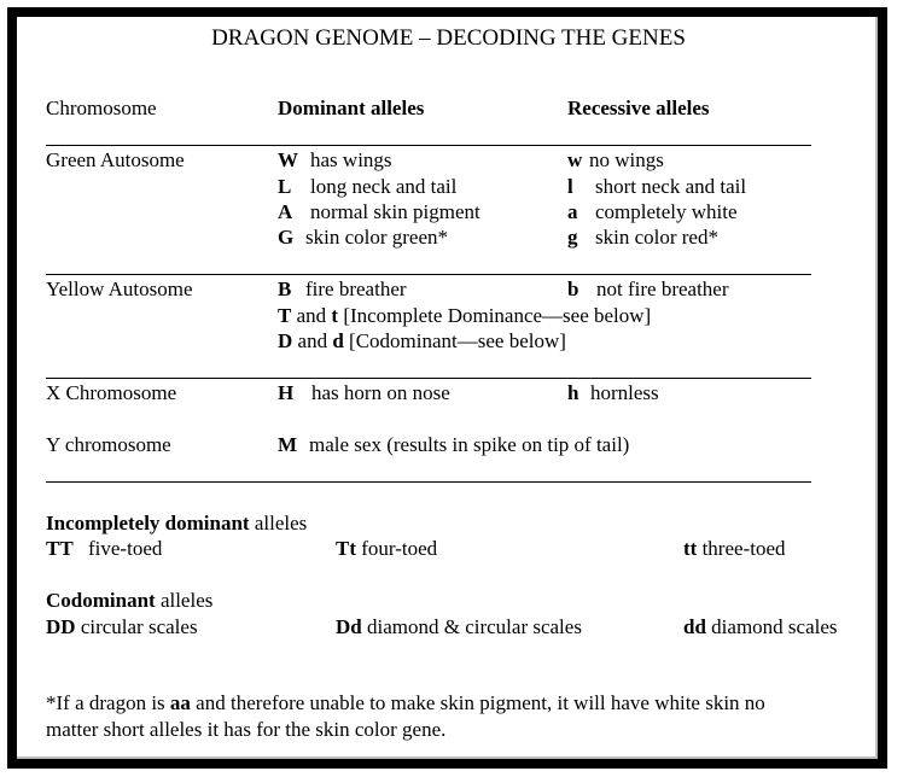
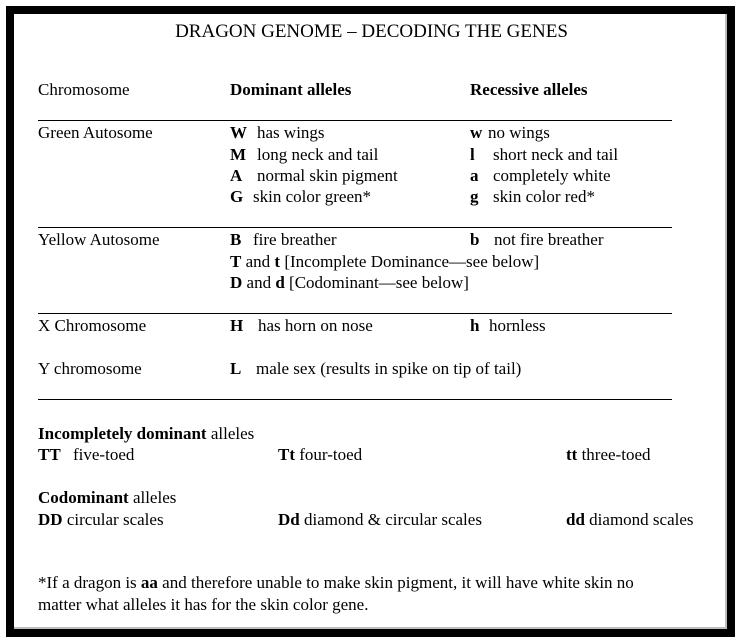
  DRAGON GENOME – DECODING THE GENES
  Chromosome
  Dominant alleles
  Recessive alleles
  Green Autosome
  W has wings
  w no wings
- L long neck and tail
+ M long neck and tail
  l short neck and tail
  A normal skin pigment
  a completely white
  G skin color green*
  g skin color red*
  Yellow Autosome
  B fire breather
  b not fire breather
  T and t [Incomplete Dominance—see below]
  D and d [Codominant—see below]
  X Chromosome
  H has horn on nose
  h hornless
  Y chromosome
- M male sex (results in spike on tip of tail)
+ L male sex (results in spike on tip of tail)
  Incompletely dominant alleles
  TT five-toed
  Tt four-toed
  tt three-toed
  Codominant alleles
  DD circular scales
  Dd diamond & circular scales
  dd diamond scales
  *If a dragon is aa and therefore unable to make skin pigment, it will have white skin no
- matter short alleles it has for the skin color gene.
+ matter what alleles it has for the skin color gene.
